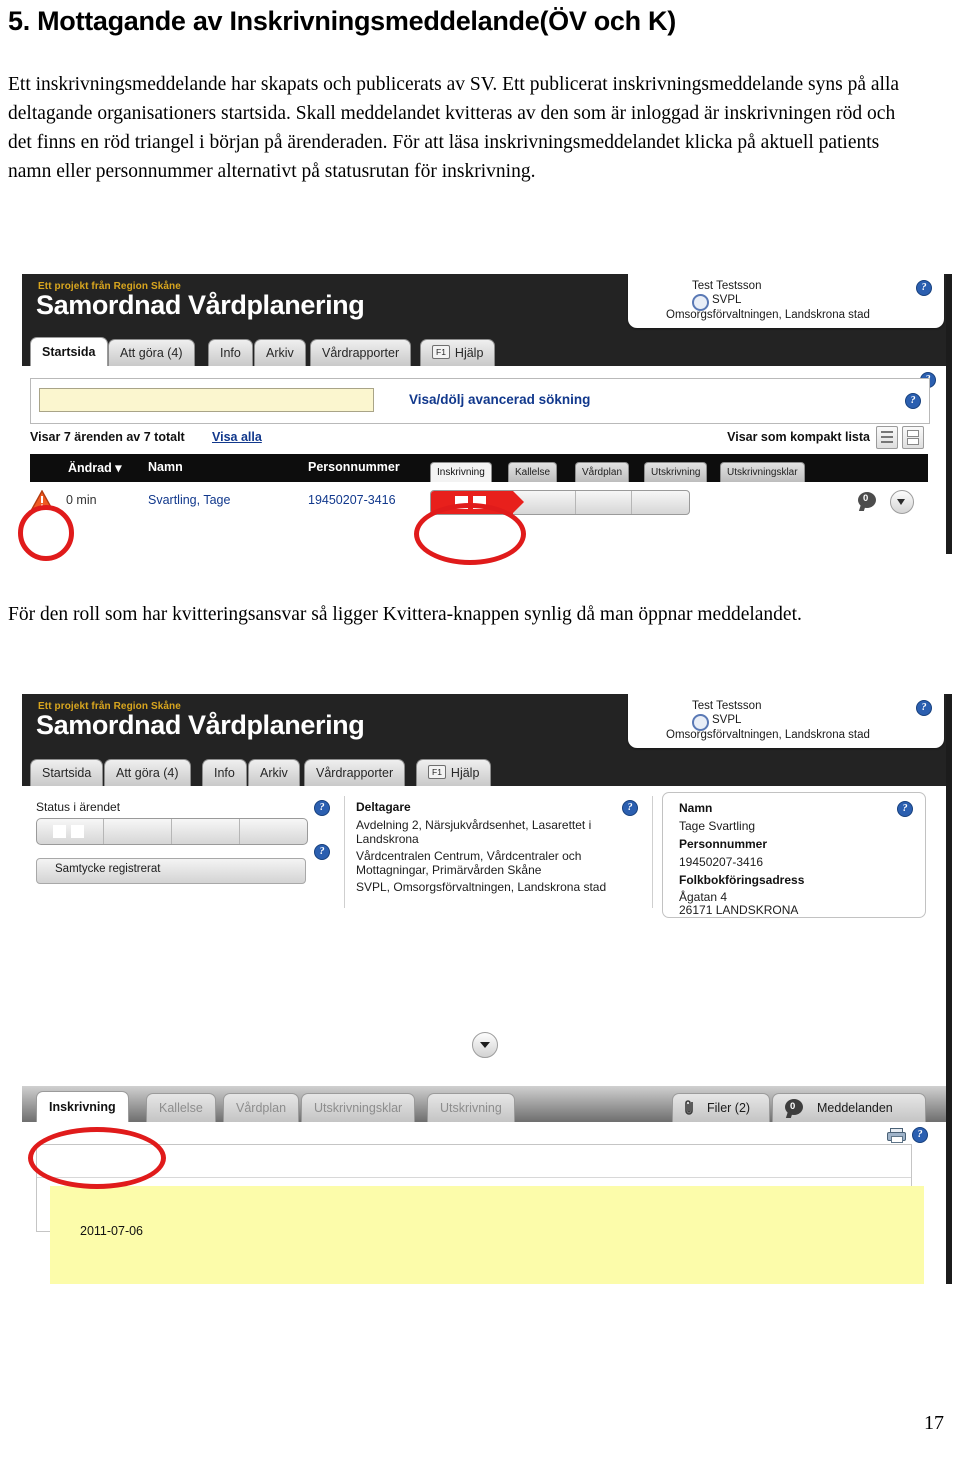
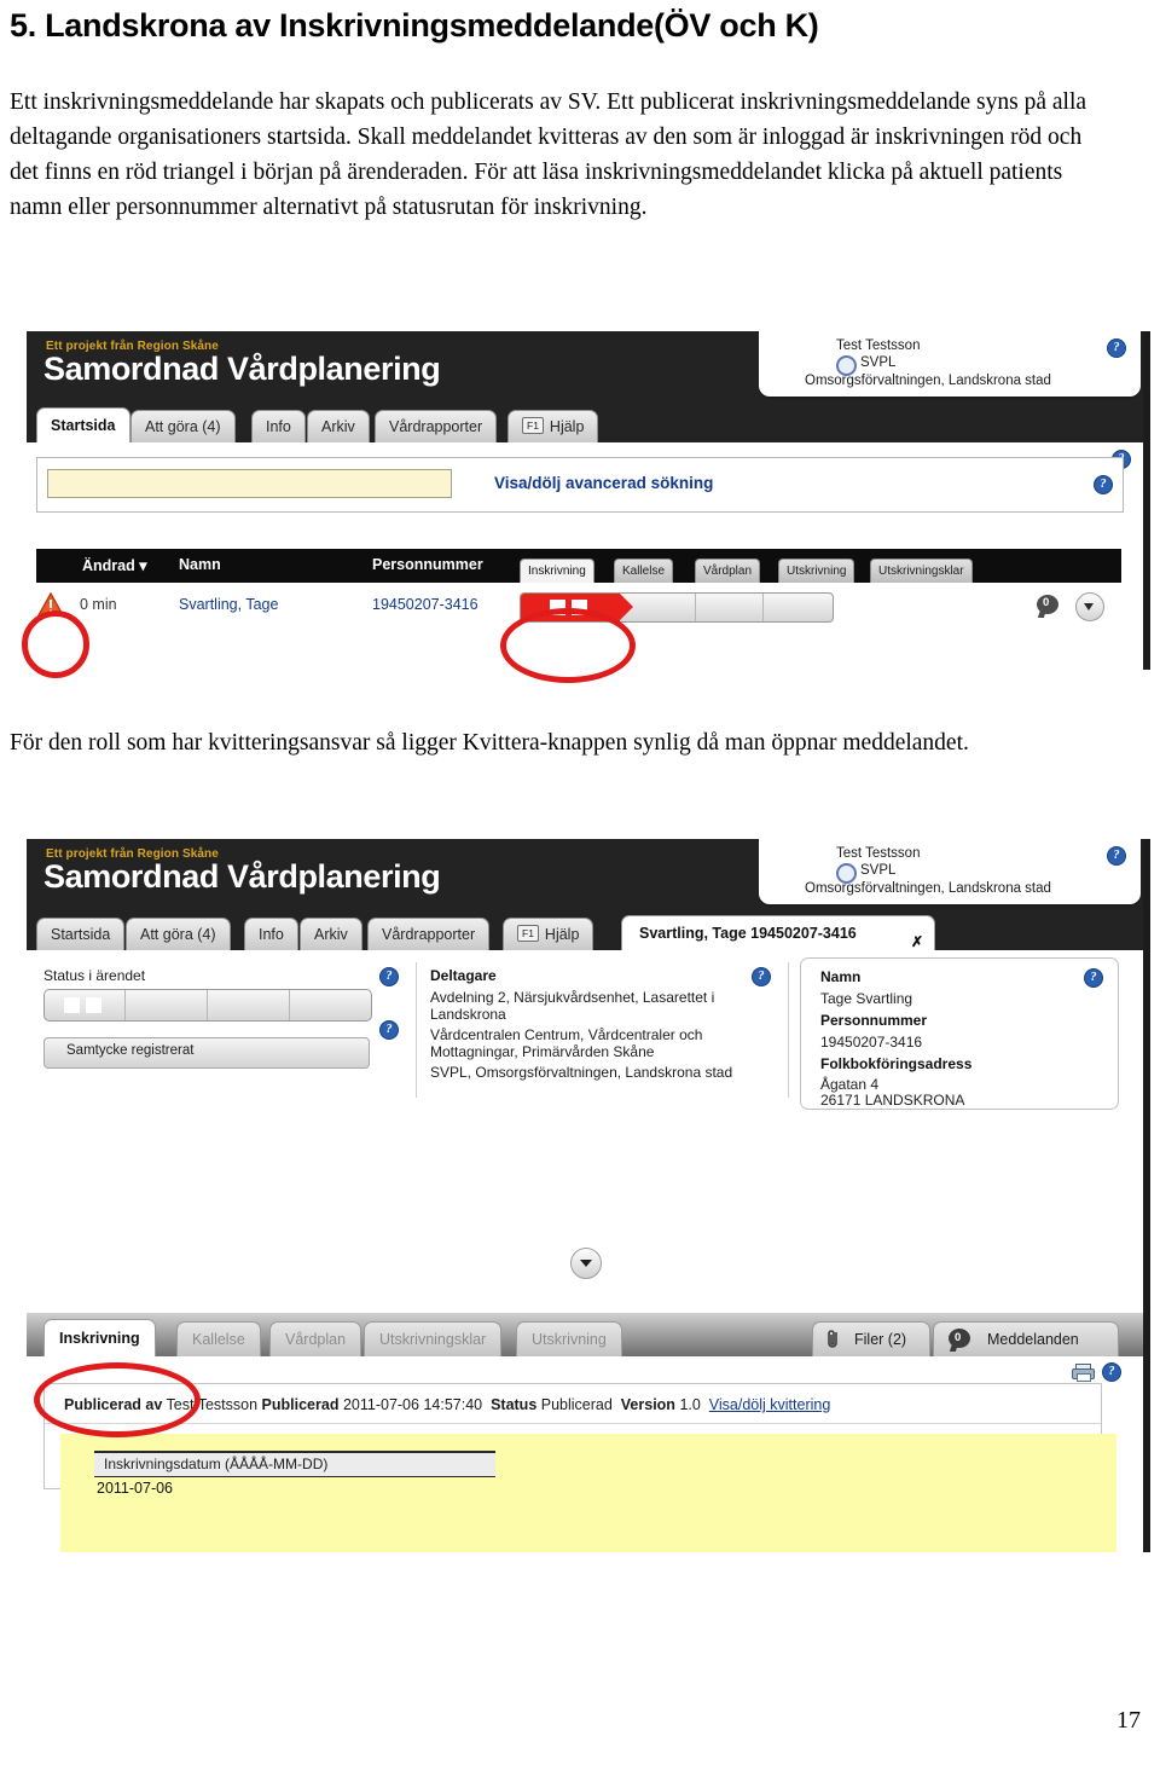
- 5. Mottagande av Inskrivningsmeddelande(ÖV och K)
+ 5. Landskrona av Inskrivningsmeddelande(ÖV och K)
  Ett inskrivningsmeddelande har skapats och publicerats av SV. Ett publicerat inskrivningsmeddelande syns på alla deltagande organisationers startsida. Skall meddelandet kvitteras av den som är inloggad är inskrivningen röd och det finns en röd triangel i början på ärenderaden. För att läsa inskrivningsmeddelandet klicka på aktuell patients namn eller personnummer alternativt på statusrutan för inskrivning.
  För den roll som har kvitteringsansvar så ligger Kvittera-knappen synlig då man öppnar meddelandet.
  17
  Ett projekt från Region Skåne
  Samordnad Vårdplanering
  Test Testsson
  SVPL
  Omsorgsförvaltningen, Landskrona stad
  ?
  Startsida
  Att göra (4)
  Info
  Arkiv
  Vårdrapporter
  F1 Hjälp
  Visa/dölj avancerad sökning
  ?
- Visar 7 ärenden av 7 totalt
- Visa alla
- Visar som kompakt lista
  Ändrad ▾
  Namn
  Personnummer
  Inskrivning
  Kallelse
  Vårdplan
  Utskrivning
  Utskrivningsklar
  0 min
  Svartling, Tage
  19450207-3416
  0
  Ett projekt från Region Skåne
  Samordnad Vårdplanering
  Test Testsson
  SVPL
  Omsorgsförvaltningen, Landskrona stad
  ?
  Startsida
  Att göra (4)
  Info
  Arkiv
  Vårdrapporter
  F1 Hjälp
+ Svartling, Tage 19450207-3416
+ ✗
  Status i ärendet
  ?
  ?
  Samtycke registrerat
  Deltagare
  ?
  Avdelning 2, Närsjukvårdsenhet, Lasarettet i Landskrona
  Vårdcentralen Centrum, Vårdcentraler och Mottagningar, Primärvården Skåne
  SVPL, Omsorgsförvaltningen, Landskrona stad
  ?
  Namn
  Tage Svartling
  Personnummer
  19450207-3416
  Folkbokföringsadress
  Ågatan 4
  26171 LANDSKRONA
  Inskrivning
  Kallelse
  Vårdplan
  Utskrivningsklar
  Utskrivning
  Filer (2)
  0
  Meddelanden
  ?
+ Publicerad av Test Testsson Publicerad 2011-07-06 14:57:40 Status Publicerad Version 1.0 Visa/dölj kvittering
+ Inskrivningsdatum (ÅÅÅÅ-MM-DD)
  2011-07-06
